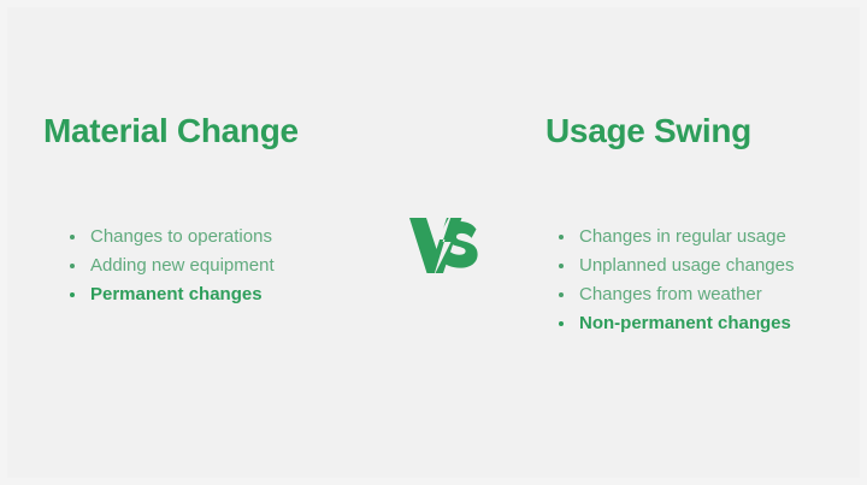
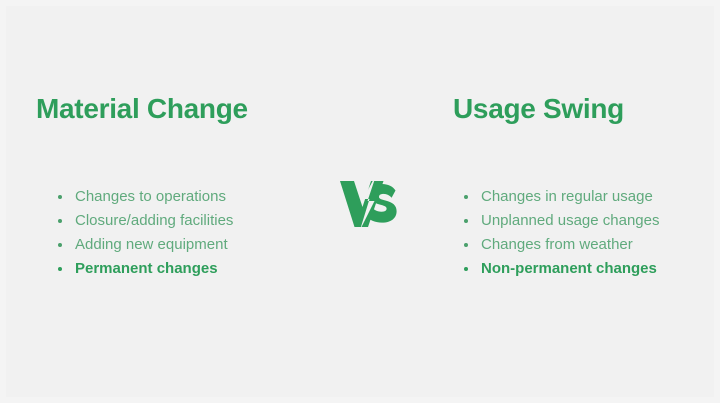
  Material Change
  Changes to operations
+ Closure/adding facilities
  Adding new equipment
  Permanent changes
  Usage Swing
  Changes in regular usage
  Unplanned usage changes
  Changes from weather
  Non-permanent changes
